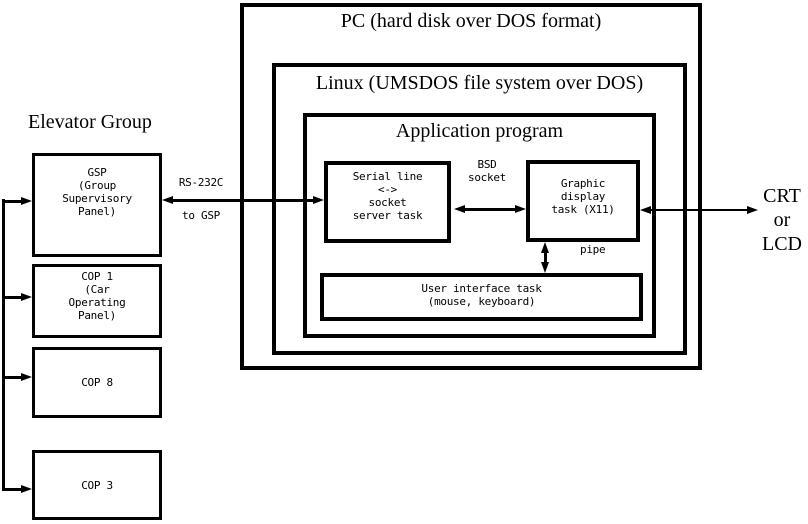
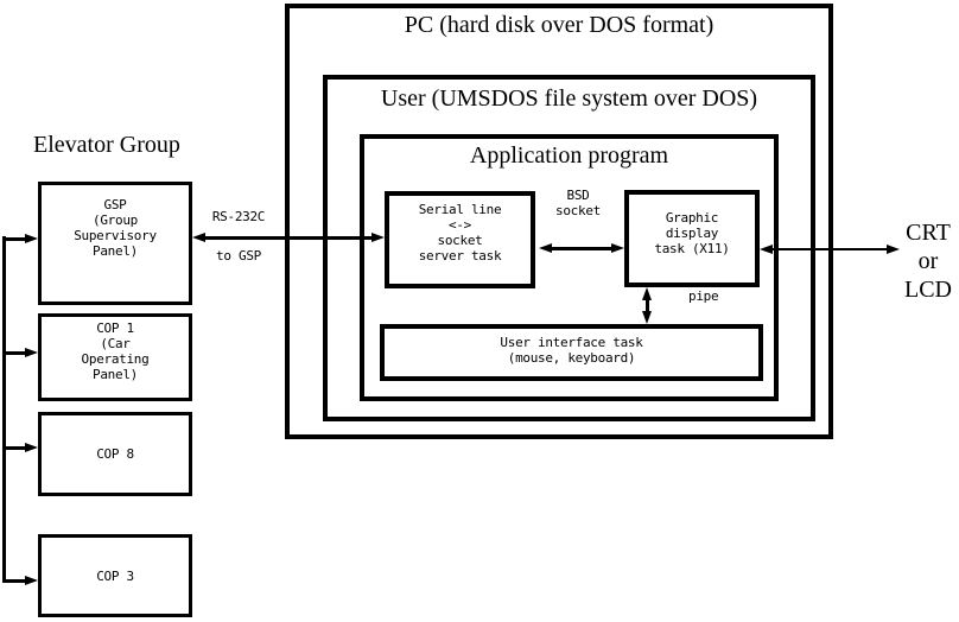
  Elevator Group
  PC (hard disk over DOS format)
- Linux (UMSDOS file system over DOS)
+ User (UMSDOS file system over DOS)
  Application program
  Serial line
  <->
  socket
  server task
  Graphic
  display
  task (X11)
  User interface task
  (mouse, keyboard)
  GSP
  (Group
  Supervisory
  Panel)
  COP 1
  (Car
  Operating
  Panel)
  COP 8
  COP 3
  RS-232C
  to GSP
  BSD
  socket
  pipe
  CRT
  or
  LCD
